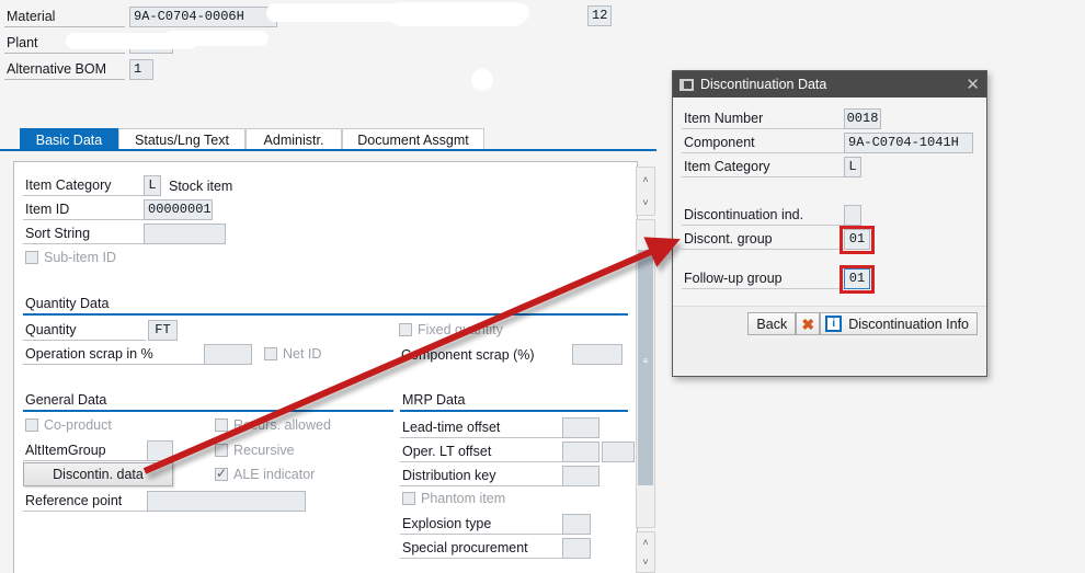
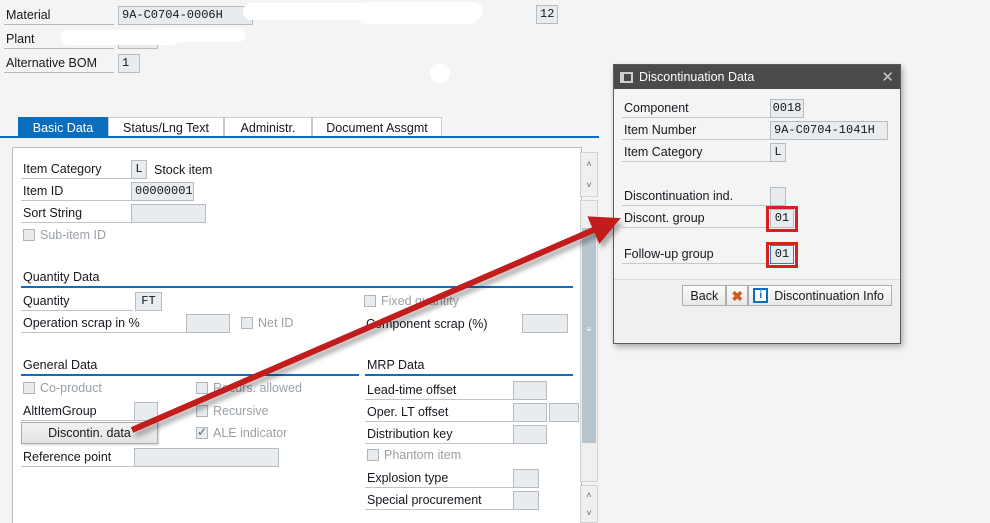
  Material
  9A-C0704-0006H
  Plant
  Alternative BOM
  1
  12
  Basic Data
  Status/Lng Text
  Administr.
  Document Assgmt
  Item Category
  L
  Stock item
  Item ID
  00000001
  Sort String
  Sub-item ID
  Quantity Data
  Quantity
  FT
  Fixed qntity
  Operation scrap in %
  Net ID
  mponent scrap (%)
  General Data
  Co-product
  Rurs. allowed
  AltItemGroup
  Recursive
  Discontin. data
  ALE indicator
  Reference point
  MRP Data
  Lead-time offset
  Oper. LT offset
  Distribution key
  Phantom item
  Explosion type
  Special procurement
  ˄
  ˅
  ≡
  ˄
  ˅
  Discontinuation Data
  ✕
- Item Number
+ Component
  0018
- Component
+ Item Number
  9A-C0704-1041H
  Item Category
  L
  Discontinuation ind.
  Discont. group
  01
  Follow-up group
  01
  Back
  ✖
  i
  Discontinuation Info
